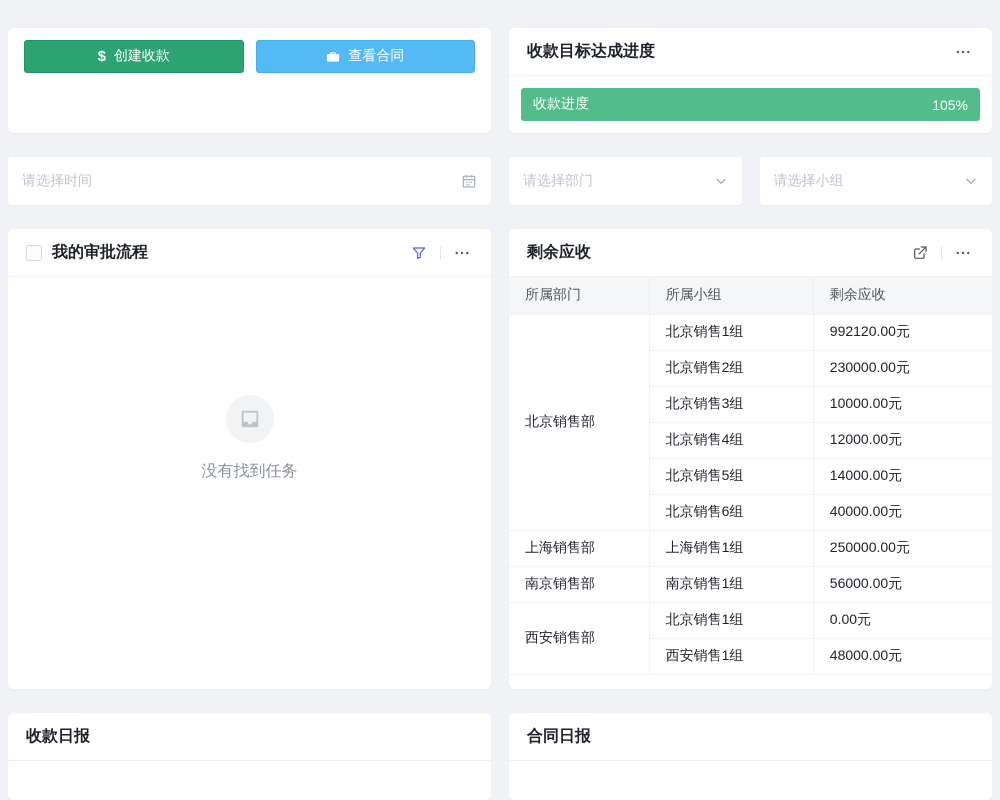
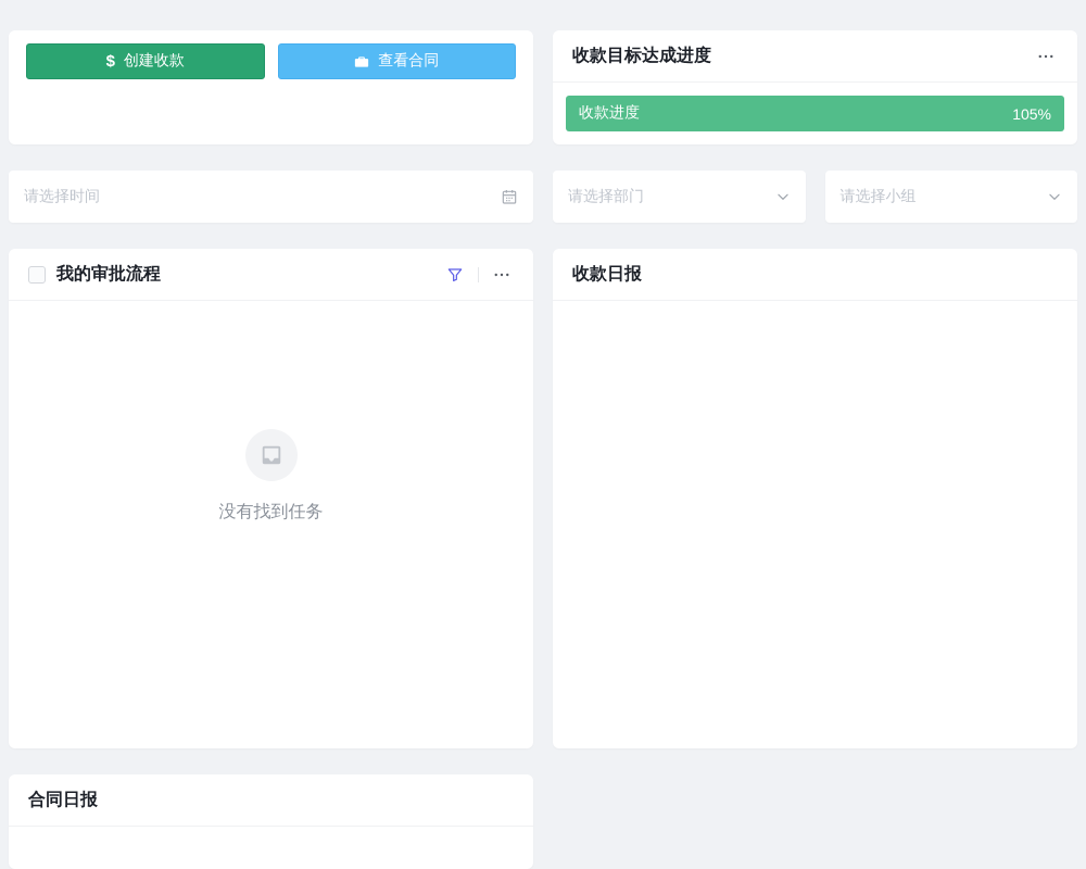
  $
  创建收款
  查看合同
  收款目标达成进度
  收款进度
  105%
  请选择时间
  请选择部门
  请选择小组
  我的审批流程
  没有找到任务
- 剩余应收
- 所属部门	所属小组	剩余应收
- 北京销售部	北京销售1组	992120.00元
- 北京销售2组	230000.00元
- 北京销售3组	10000.00元
- 北京销售4组	12000.00元
- 北京销售5组	14000.00元
- 北京销售6组	40000.00元
- 上海销售部	上海销售1组	250000.00元
- 南京销售部	南京销售1组	56000.00元
- 西安销售部	北京销售1组	0.00元
- 西安销售1组	48000.00元
  收款日报
  合同日报
